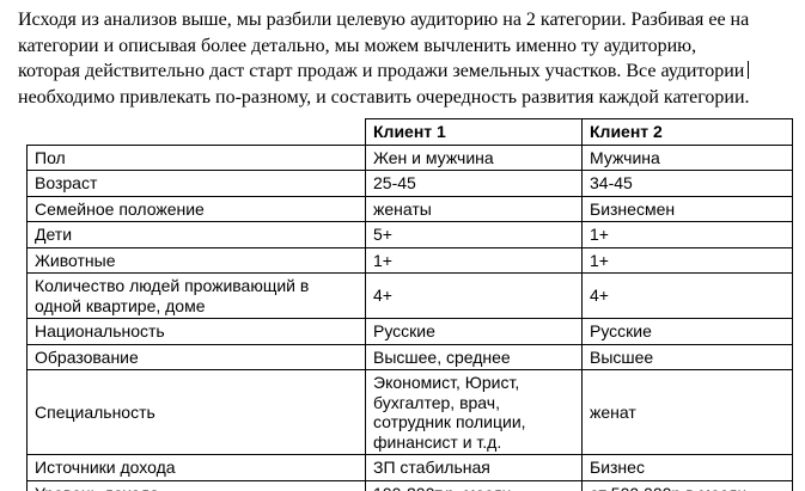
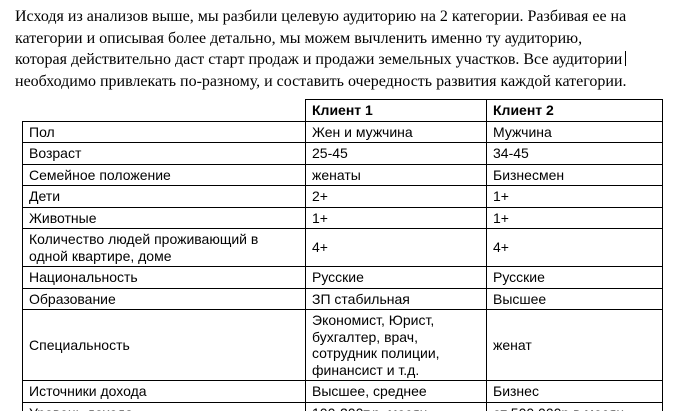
  Исходя из анализов выше, мы разбили целевую аудиторию на 2 категории. Разбивая ее на
  категории и описывая более детально, мы можем вычленить именно ту аудиторию,
  которая действительно даст старт продаж и продажи земельных участков. Все аудитории
  необходимо привлекать по-разному, и составить очередность развития каждой категории.
  	Клиент 1	Клиент 2
  Пол	Жен и мужчина	Мужчина
  Возраст	25-45	34-45
  Семейное положение	женаты	Бизнесмен
- Дети	5+	1+
+ Дети	2+	1+
  Животные	1+	1+
  Количество людей проживающий в одной квартире, доме	4+	4+
  Национальность	Русские	Русские
- Образование	Высшее, среднее	Высшее
+ Образование	ЗП стабильная	Высшее
  Специальность	Экономист, Юрист, бухгалтер, врач, сотрудник полиции, финансист и т.д.	женат
- Источники дохода	ЗП стабильная	Бизнес
+ Источники дохода	Высшее, среднее	Бизнес
